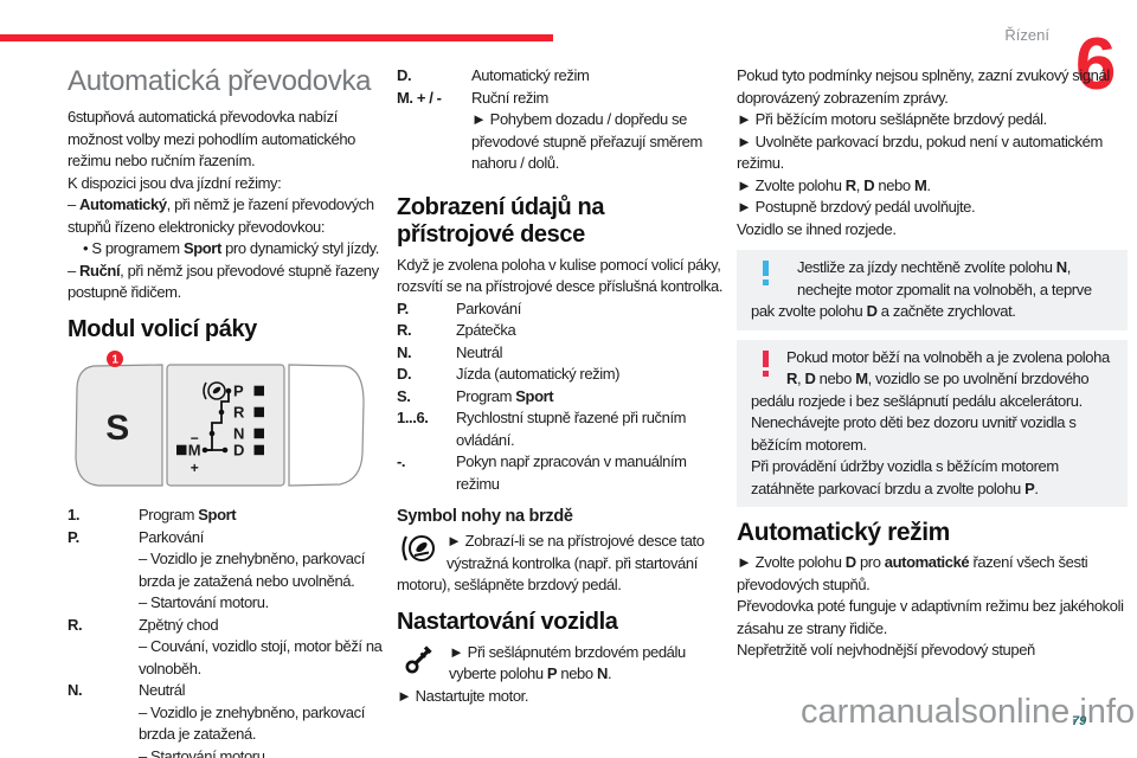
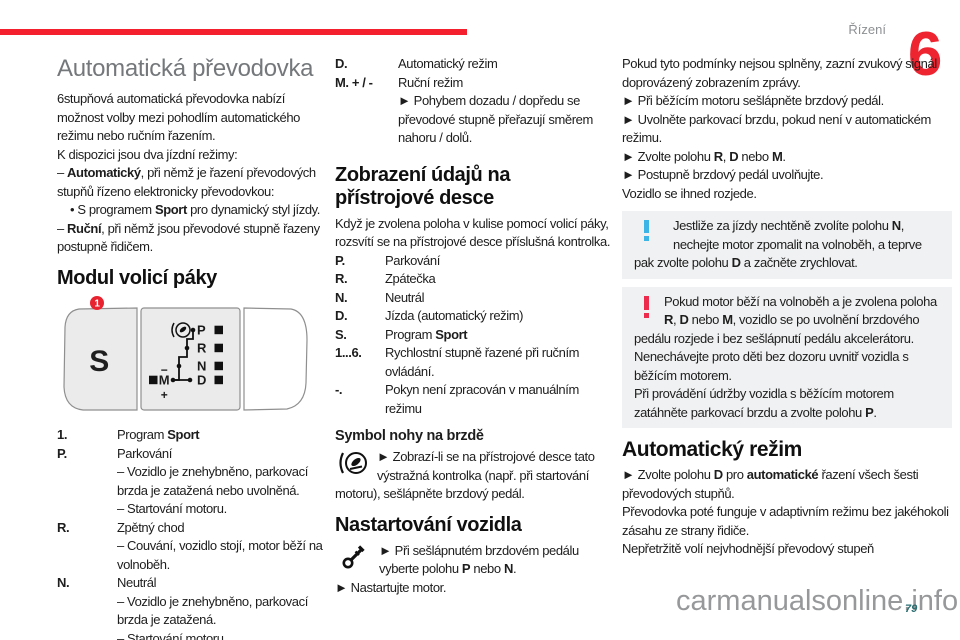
  Řízení
  6
  Automatická převodovka
  6stupňová automatická převodovka nabízí možnost volby mezi pohodlím automatického režimu nebo ručním řazením.
  K dispozici jsou dva jízdní režimy:
  – Automatický, při němž je řazení převodových stupňů řízeno elektronicky převodovkou:
  • S programem Sport pro dynamický styl jízdy.
  – Ruční, při němž jsou převodové stupně řazeny postupně řidičem.
  Modul volicí páky
  S
  1
  P
  R
  N
  D
  M
  −
  +
  1.
  Program Sport
  P.
  Parkování
  – Vozidlo je znehybněno, parkovací brzda je zatažená nebo uvolněná.
  – Startování motoru.
  R.
  Zpětný chod
  – Couvání, vozidlo stojí, motor běží na volnoběh.
  N.
  Neutrál
  – Vozidlo je znehybněno, parkovací brzda je zatažená.
  – Startování motoru.
  D.
  Automatický režim
  M. + / -
  Ruční režim
  ► Pohybem dozadu / dopředu se převodové stupně přeřazují směrem nahoru / dolů.
  Zobrazení údajů na přístrojové desce
  Když je zvolena poloha v kulise pomocí volicí páky, rozsvítí se na přístrojové desce příslušná kontrolka.
  P.
  Parkování
  R.
  Zpátečka
  N.
  Neutrál
  D.
  Jízda (automatický režim)
  S.
  Program Sport
  1...6.
  Rychlostní stupně řazené při ručním ovládání.
  -.
- Pokyn např zpracován v manuálním režimu
+ Pokyn není zpracován v manuálním režimu
  Symbol nohy na brzdě
  ► Zobrazí-li se na přístrojové desce tato výstražná kontrolka (např. při startování motoru), sešlápněte brzdový pedál.
  Nastartování vozidla
  ► Při sešlápnutém brzdovém pedálu vyberte polohu P nebo N.
  ► Nastartujte motor.
  Pokud tyto podmínky nejsou splněny, zazní zvukový signál doprovázený zobrazením zprávy.
  ► Při běžícím motoru sešlápněte brzdový pedál.
  ► Uvolněte parkovací brzdu, pokud není v automatickém režimu.
  ► Zvolte polohu R, D nebo M.
  ► Postupně brzdový pedál uvolňujte.
  Vozidlo se ihned rozjede.
  Jestliže za jízdy nechtěně zvolíte polohu N, nechejte motor zpomalit na volnoběh, a teprve pak zvolte polohu D a začněte zrychlovat.
  Pokud motor běží na volnoběh a je zvolena poloha R, D nebo M, vozidlo se po uvolnění brzdového pedálu rozjede i bez sešlápnutí pedálu akcelerátoru.
  Nenechávejte proto děti bez dozoru uvnitř vozidla s běžícím motorem.
  Při provádění údržby vozidla s běžícím motorem zatáhněte parkovací brzdu a zvolte polohu P.
  Automatický režim
  ► Zvolte polohu D pro automatické řazení všech šesti převodových stupňů.
  Převodovka poté funguje v adaptivním režimu bez jakéhokoli zásahu ze strany řidiče.
  Nepřetržitě volí nejvhodnější převodový stupeň
  carmanualsonline.info
  79
